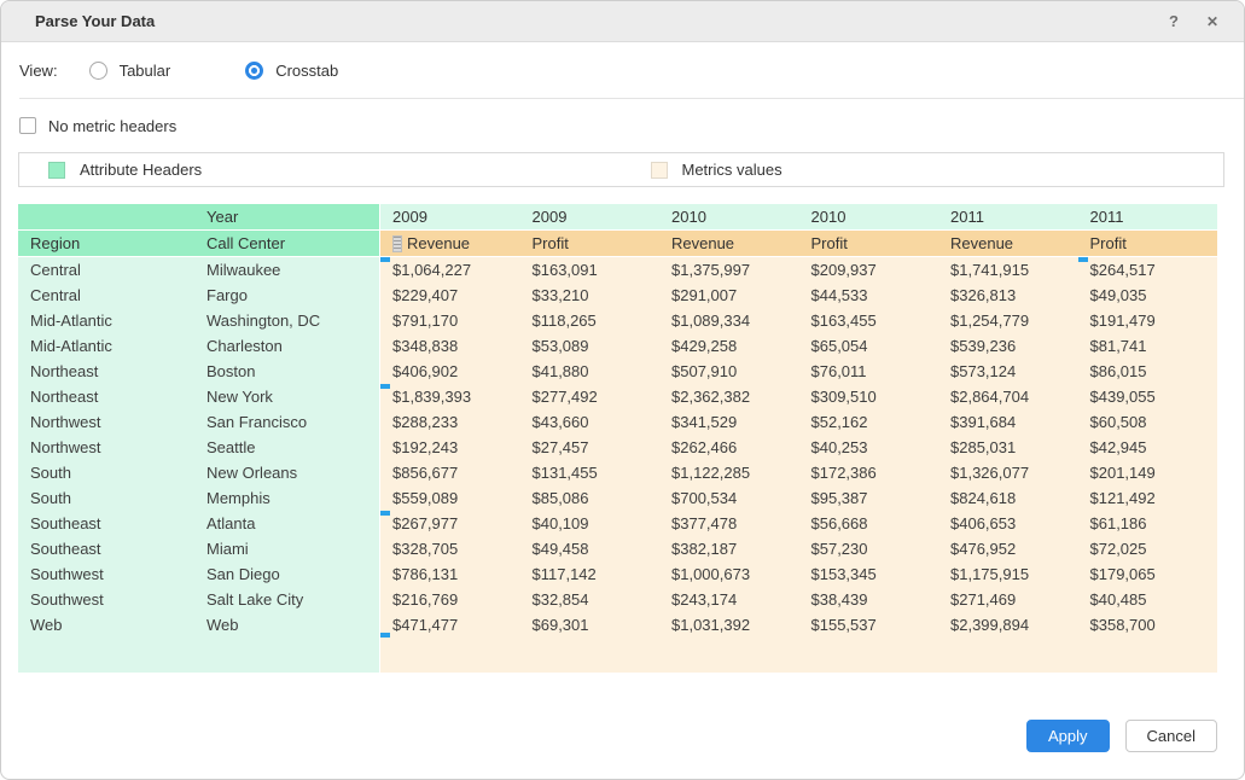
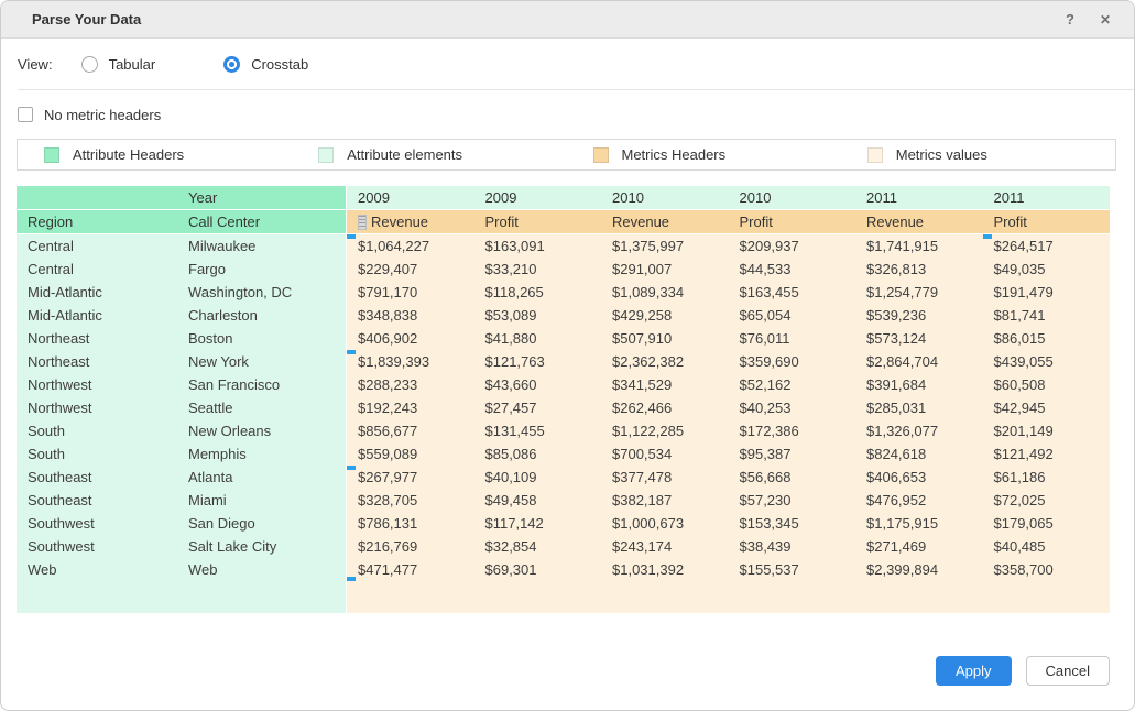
  Parse Your Data
  ?
  ✕
  View:
  Tabular
  Crosstab
  No metric headers
  Attribute Headers
+ Attribute elements
+ Metrics Headers
  Metrics values
  Year
  2009
  2009
  2010
  2010
  2011
  2011
  Region
  Call Center
  Revenue
  Profit
  Revenue
  Profit
  Revenue
  Profit
  Central
  Milwaukee
  $1,064,227
  $163,091
  $1,375,997
  $209,937
  $1,741,915
  $264,517
  Central
  Fargo
  $229,407
  $33,210
  $291,007
  $44,533
  $326,813
  $49,035
  Mid-Atlantic
  Washington, DC
  $791,170
  $118,265
  $1,089,334
  $163,455
  $1,254,779
  $191,479
  Mid-Atlantic
  Charleston
  $348,838
  $53,089
  $429,258
  $65,054
  $539,236
  $81,741
  Northeast
  Boston
  $406,902
  $41,880
  $507,910
  $76,011
  $573,124
  $86,015
  Northeast
  New York
  $1,839,393
- $277,492
+ $121,763
  $2,362,382
- $309,510
+ $359,690
  $2,864,704
  $439,055
  Northwest
  San Francisco
  $288,233
  $43,660
  $341,529
  $52,162
  $391,684
  $60,508
  Northwest
  Seattle
  $192,243
  $27,457
  $262,466
  $40,253
  $285,031
  $42,945
  South
  New Orleans
  $856,677
  $131,455
  $1,122,285
  $172,386
  $1,326,077
  $201,149
  South
  Memphis
  $559,089
  $85,086
  $700,534
  $95,387
  $824,618
  $121,492
  Southeast
  Atlanta
  $267,977
  $40,109
  $377,478
  $56,668
  $406,653
  $61,186
  Southeast
  Miami
  $328,705
  $49,458
  $382,187
  $57,230
  $476,952
  $72,025
  Southwest
  San Diego
  $786,131
  $117,142
  $1,000,673
  $153,345
  $1,175,915
  $179,065
  Southwest
  Salt Lake City
  $216,769
  $32,854
  $243,174
  $38,439
  $271,469
  $40,485
  Web
  Web
  $471,477
  $69,301
  $1,031,392
  $155,537
  $2,399,894
  $358,700
  Apply
  Cancel
